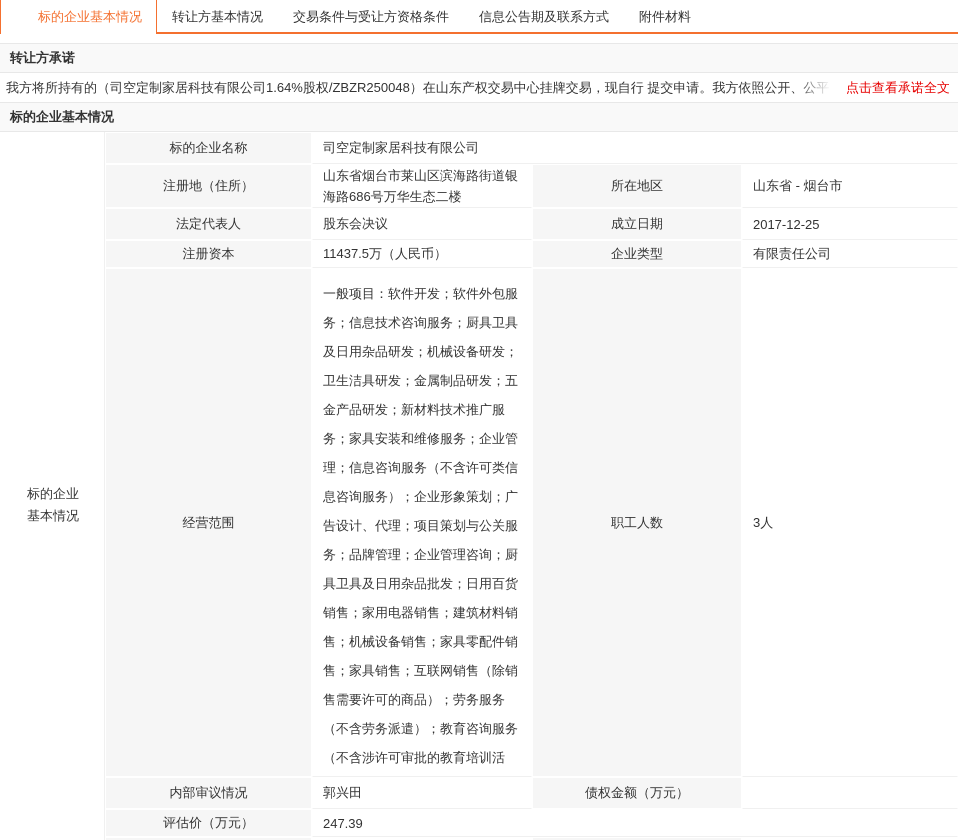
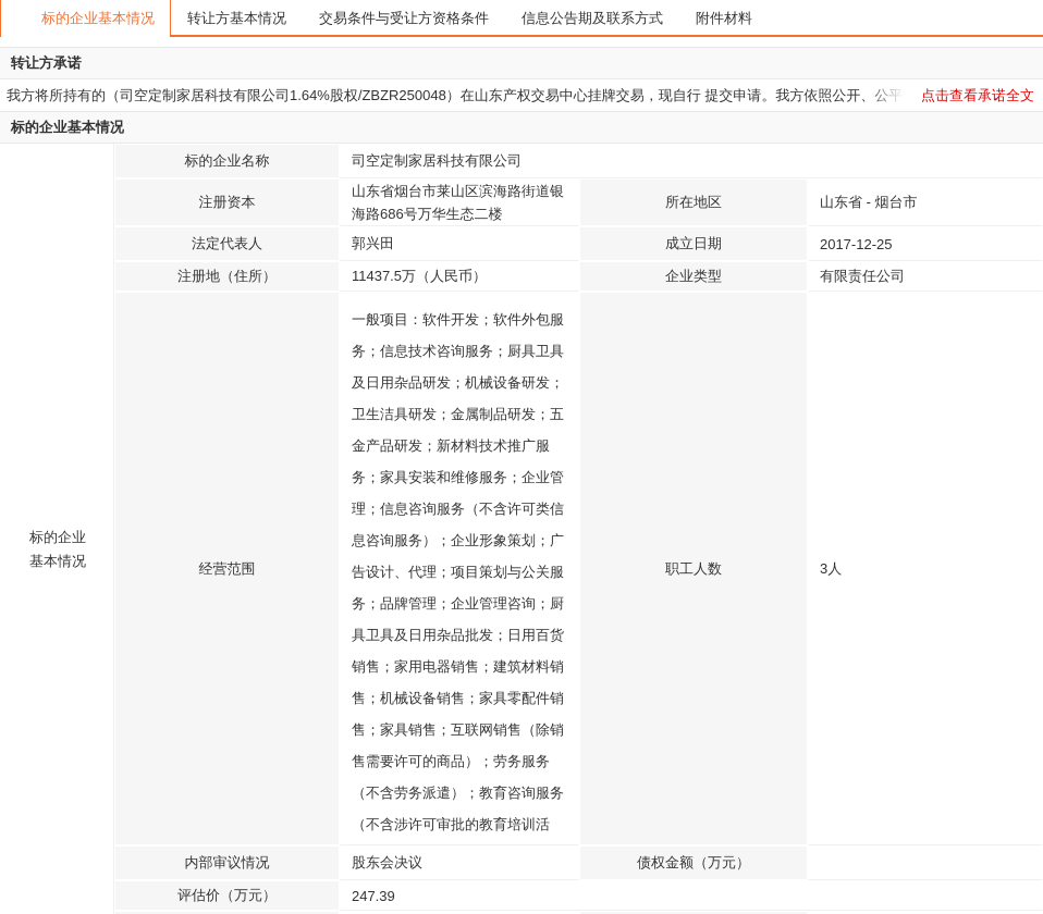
  标的企业基本情况
  转让方基本情况
  交易条件与受让方资格条件
  信息公告期及联系方式
  附件材料
  转让方承诺
  我方将所持有的（司空定制家居科技有限公司1.64%股权/ZBZR250048）在山东产权交易中心挂牌交易，现自行 提交申请。我方依照公开
  点击查看承诺全文
  标的企业基本情况
  标的企业
  基本情况
  标的企业名称	司空定制家居科技有限公司
- 注册地（住所）	山东省烟台市莱山区滨海路街道银海路686号万华生态二楼	所在地区	山东省 - 烟台市
+ 注册资本	山东省烟台市莱山区滨海路街道银海路686号万华生态二楼	所在地区	山东省 - 烟台市
- 法定代表人	股东会决议	成立日期	2017-12-25
+ 法定代表人	郭兴田	成立日期	2017-12-25
- 注册资本	11437.5万（人民币）	企业类型	有限责任公司
+ 注册地（住所）	11437.5万（人民币）	企业类型	有限责任公司
- 内部审议情况	郭兴田	债权金额（万元）
+ 内部审议情况	股东会决议	债权金额（万元）
  评估价（万元）	247.39
